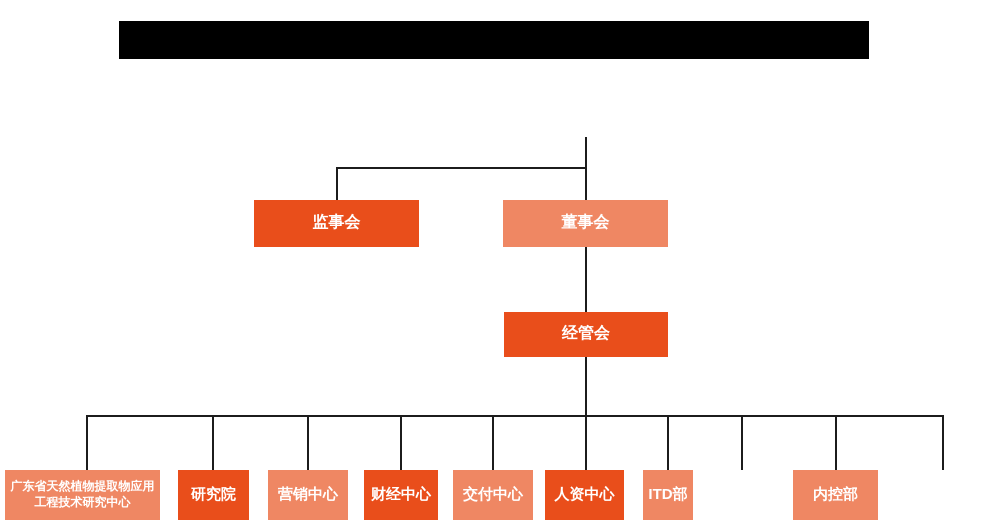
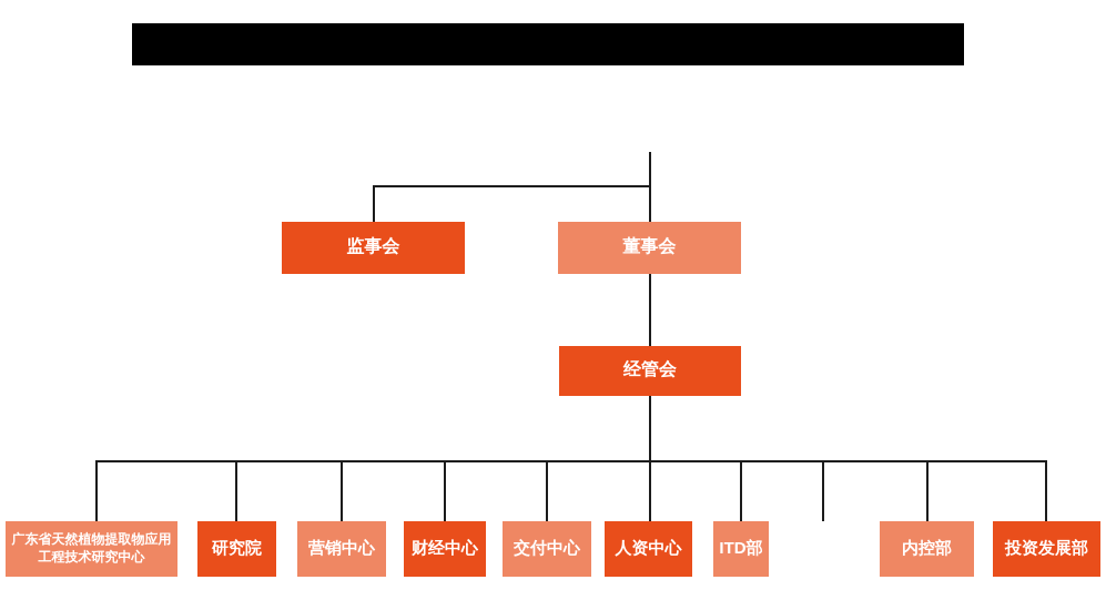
  监事会
  董事会
  经管会
  广东省天然植物提取物应用工程技术研究中心
  研究院
  营销中心
  财经中心
  交付中心
  人资中心
  ITD部
  内控部
+ 投资发展部
